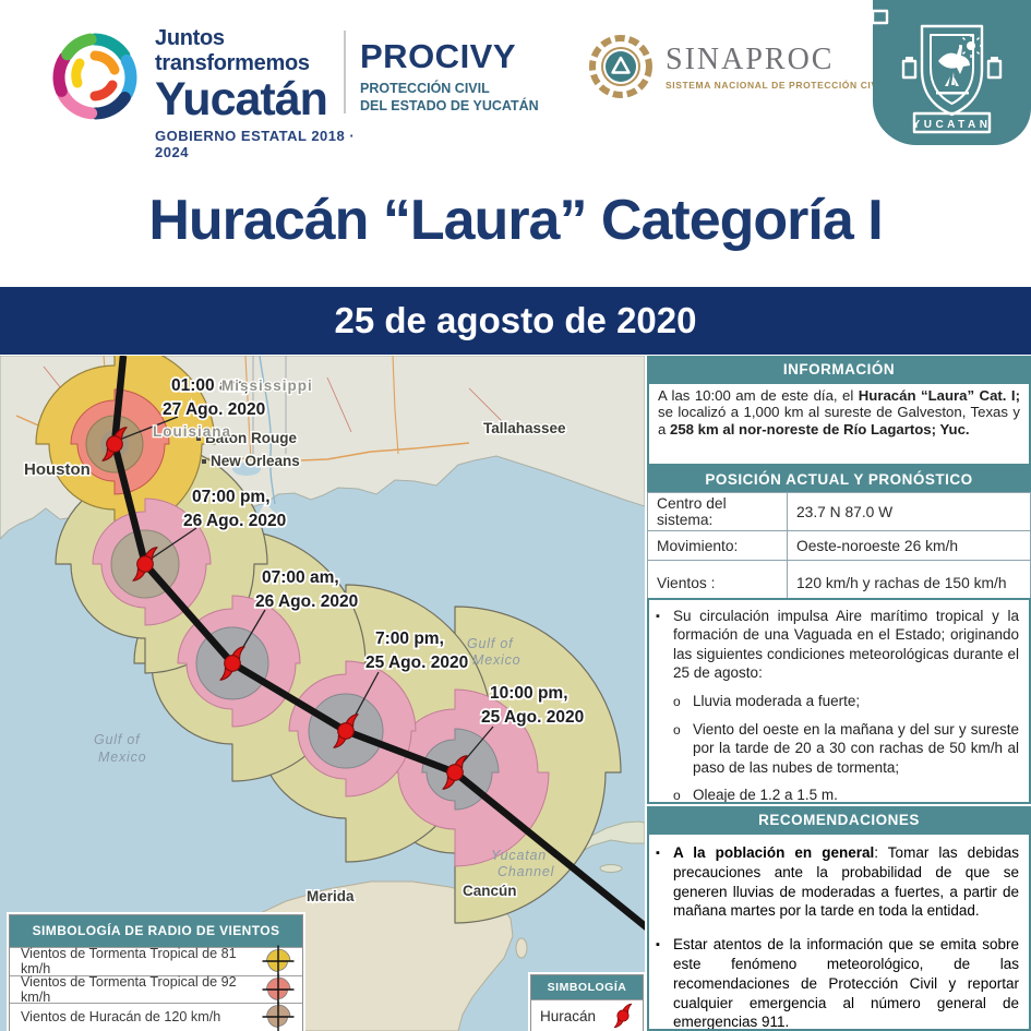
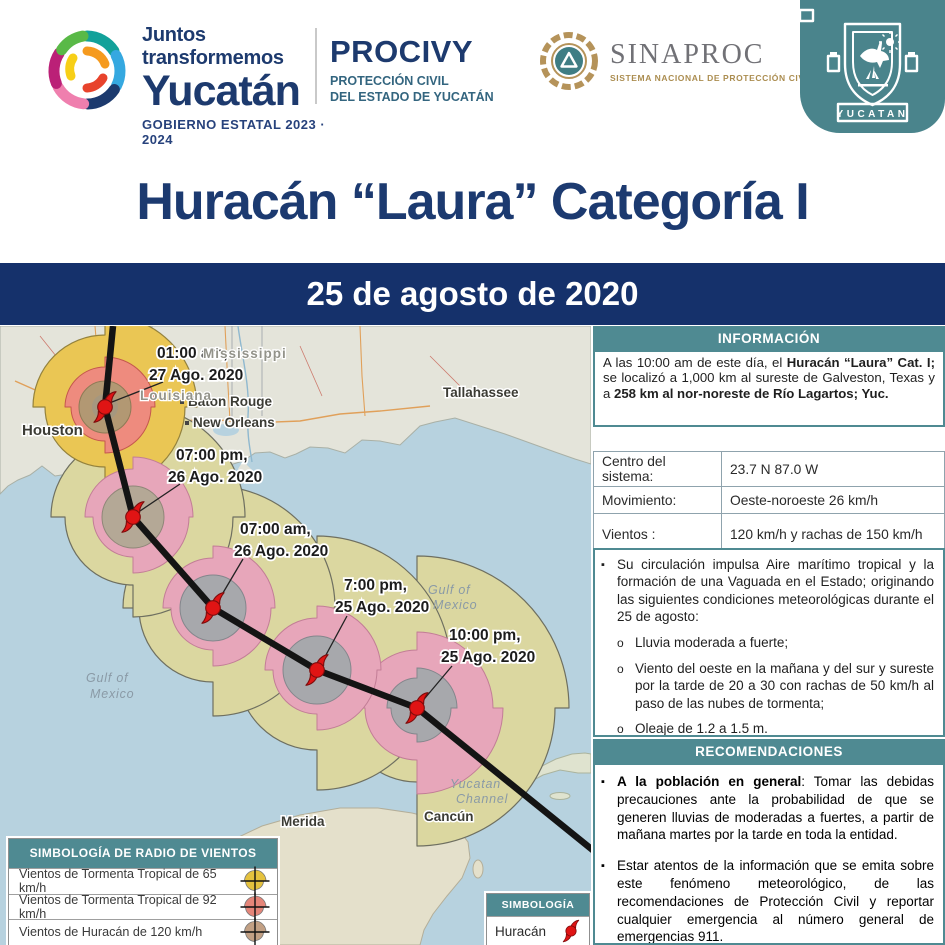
  Juntos transformemos
  Yucatán
- GOBIERNO ESTATAL 2018 · 2024
+ GOBIERNO ESTATAL 2023 · 2024
  PROCIVY
  PROTECCIÓN CIVIL
  DEL ESTADO DE YUCATÁN
  SINAPROC
  SISTEMA NACIONAL DE PROTECCIÓN CI
  YUCATAN
  Huracán “Laura” Categoría I
  25 de agosto de 2020
  01:00 am,
  27 Ago. 2020
  07:00 pm,
  26 Ago. 2020
  07:00 am,
  26 Ago. 2020
  7:00 pm,
  25 Ago. 2020
  10:00 pm,
  25 Ago. 2020
  Houston
  Baton Rouge
  New Orleans
  Tallahassee
  Merida
  Cancún
  Mississippi
  Louisiana
  Gulf of
  Mexico
  Gulf of
  Mexico
  Yucatan
  Channel
  SIMBOLOGÍA DE RADIO DE VIENTOS
- Vientos de Tormenta Tropical de 81 km/h
+ Vientos de Tormenta Tropical de 65 km/h
  Vientos de Tormenta Tropical de 92 km/h
  Vientos de Huracán de 120 km/h
  SIMBOLOGÍA
  Huracán
  INFORMACIÓN
  A las 10:00 am de este día, el Huracán “Laura” Cat. I; se localizó a 1,000 km al sureste de Galveston, Texas y a 258 km al nor-noreste de Río Lagartos; Yuc.
- POSICIÓN ACTUAL Y PRONÓSTICO
  Centro del sistema:	23.7 N 87.0 W
  Movimiento:	Oeste-noroeste 26 km/h
  Vientos :	120 km/h y rachas de 150 km/h
  ▪
  Su circulación impulsa Aire marítimo tropical y la formación de una Vaguada en el Estado; originando las siguientes condiciones meteorológicas durante el 25 de agosto:
  o
  Lluvia moderada a fuerte;
  o
  Viento del oeste en la mañana y del sur y sureste por la tarde de 20 a 30 con rachas de 50 km/h al paso de las nubes de tormenta;
  o
  Oleaje de 1.2 a 1.5 m.
  RECOMENDACIONES
  ▪
  A la población en general: Tomar las debidas precauciones ante la probabilidad de que se generen lluvias de moderadas a fuertes, a partir de mañana martes por la tarde en toda la entidad.
  ▪
  Estar atentos de la información que se emita sobre este fenómeno meteorológico, de las recomendaciones de Protección Civil y reportar cualquier emergencia al número general de emergencias 911.
